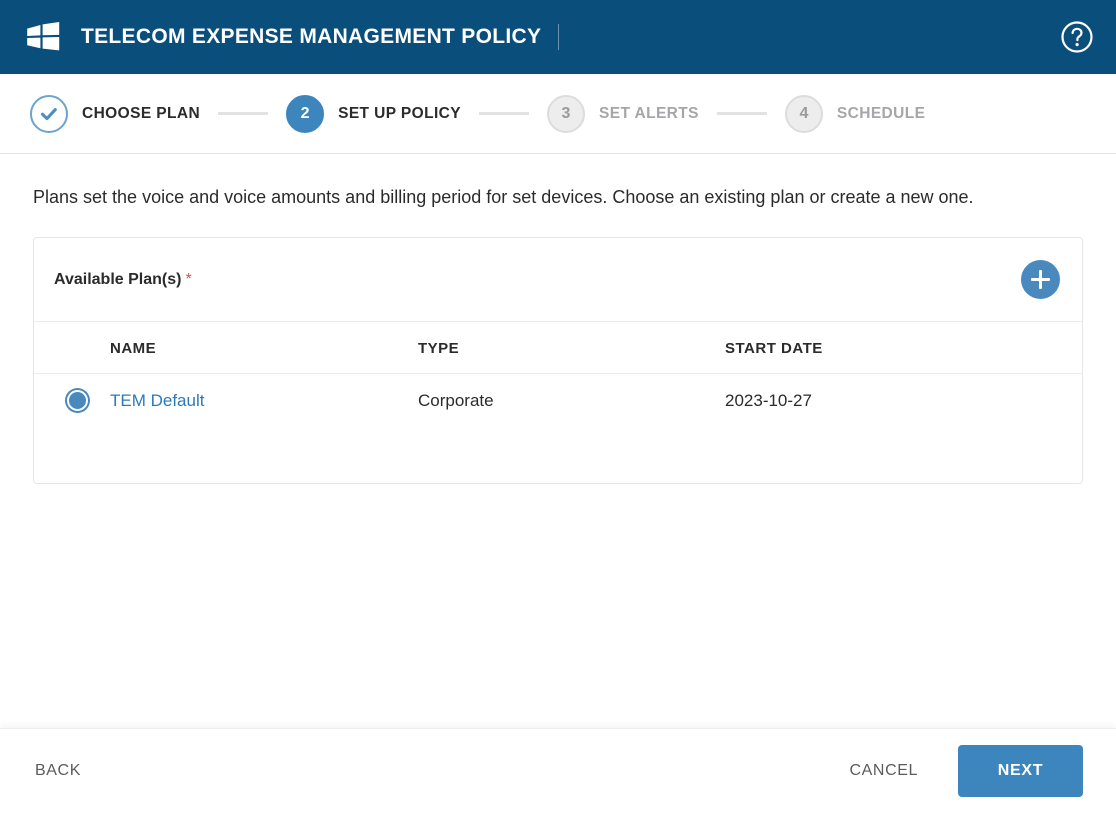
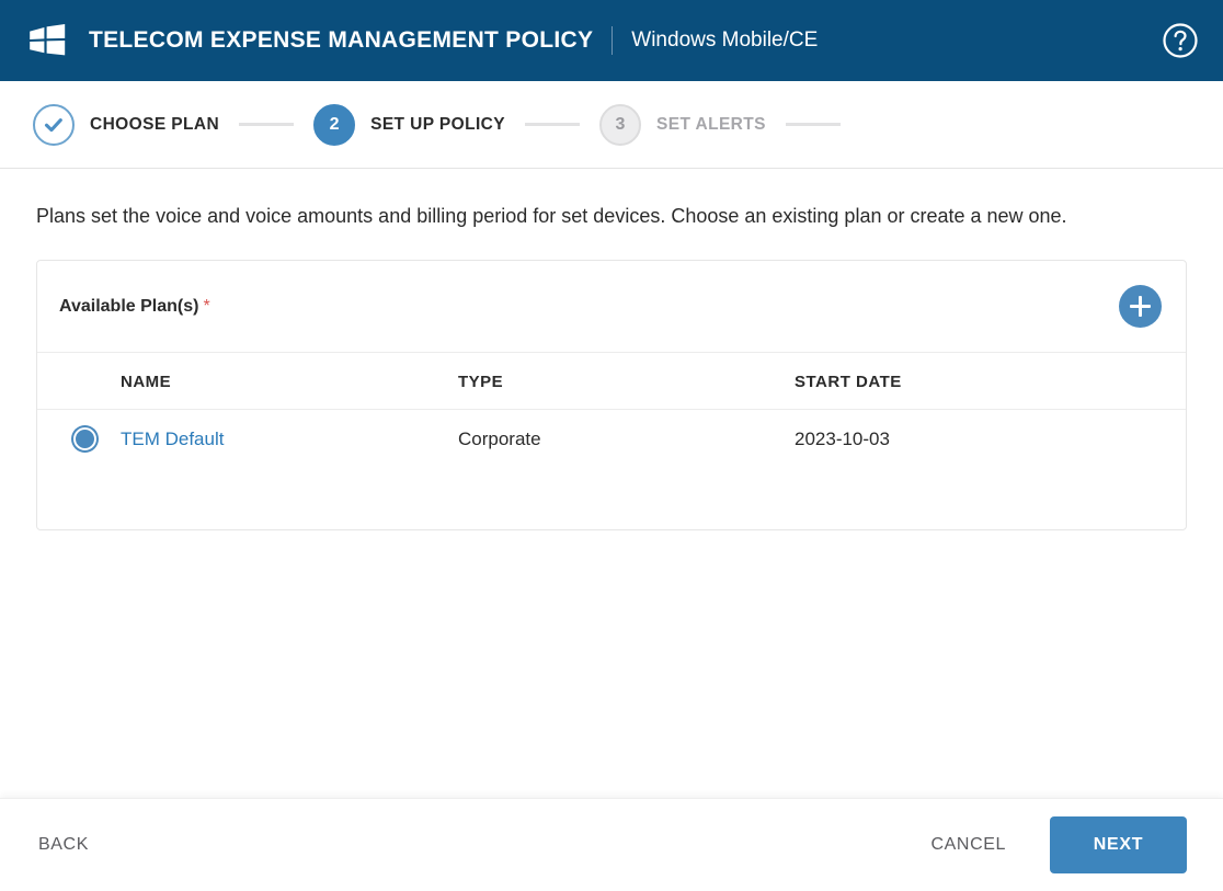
  TELECOM EXPENSE MANAGEMENT POLICY
+ Windows Mobile/CE
  CHOOSE PLAN
  2
  SET UP POLICY
  3
  SET ALERTS
- 4
- SCHEDULE
  Plans set the voice and voice amounts and billing period for set devices. Choose an existing plan or create a new one.
  Available Plan(s)
  *
  	NAME	TYPE	START DATE
- 	TEM Default	Corporate	2023-10-27
+ 	TEM Default	Corporate	2023-10-03
  BACK
  CANCEL
  NEXT
